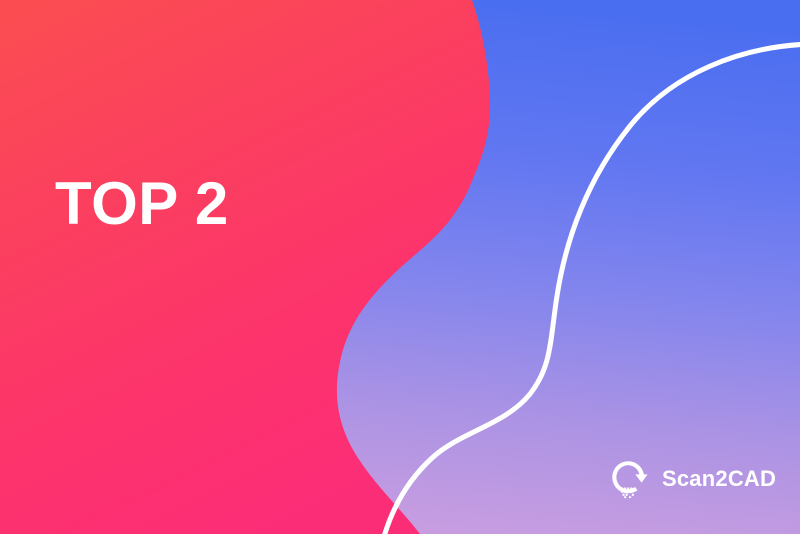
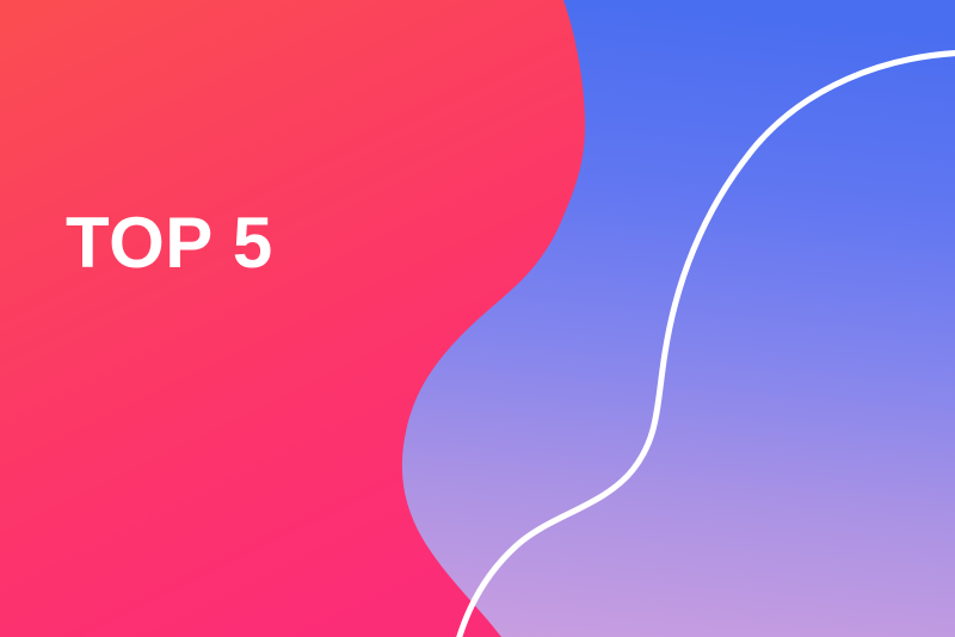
- TOP 2
+ TOP 5
- Scan2CAD
